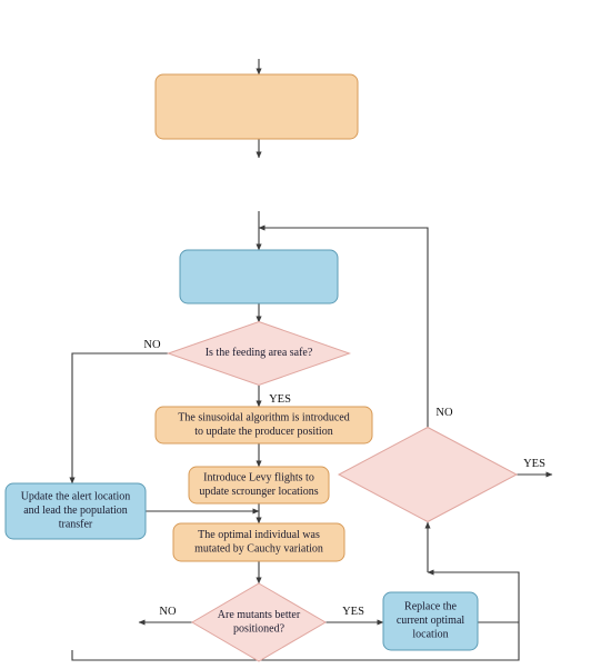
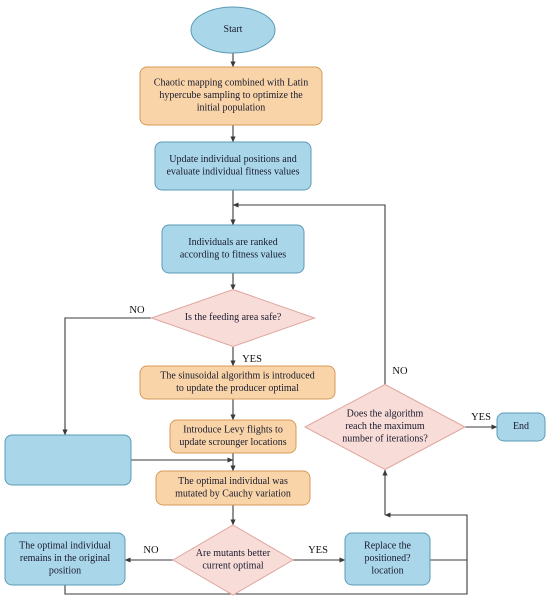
+ Start
+ Chaotic mapping combined with Latin hypercube sampling to optimize the initial population
+ Update individual positions and evaluate individual fitness values
+ Individuals are ranked according to fitness values
  Is the feeding area safe?
- The sinusoidal algorithm is introduced to update the producer position
+ The sinusoidal algorithm is introduced to update the producer optimal
  Introduce Levy flights to update scrounger locations
- Update the alert location and lead the population transfer
  The optimal individual was mutated by Cauchy variation
- Are mutants better positioned?
+ Are mutants better current optimal
+ The optimal individual remains in the original position
- Replace the current optimal location
+ Replace the positioned? location
+ Does the algorithm reach the maximum number of iterations?
+ End
  NO
  YES
  NO
  YES
  YES
  NO
